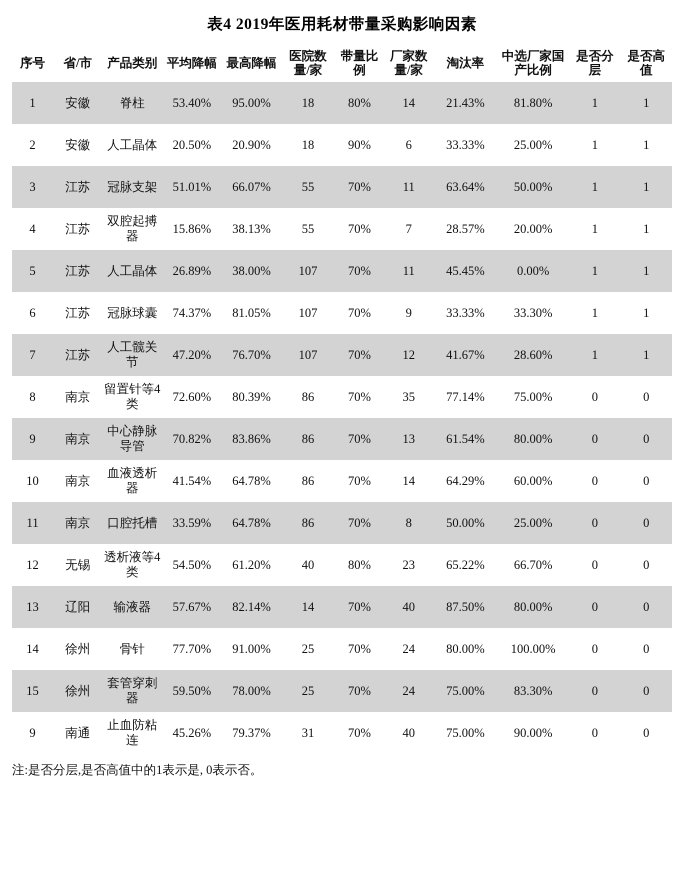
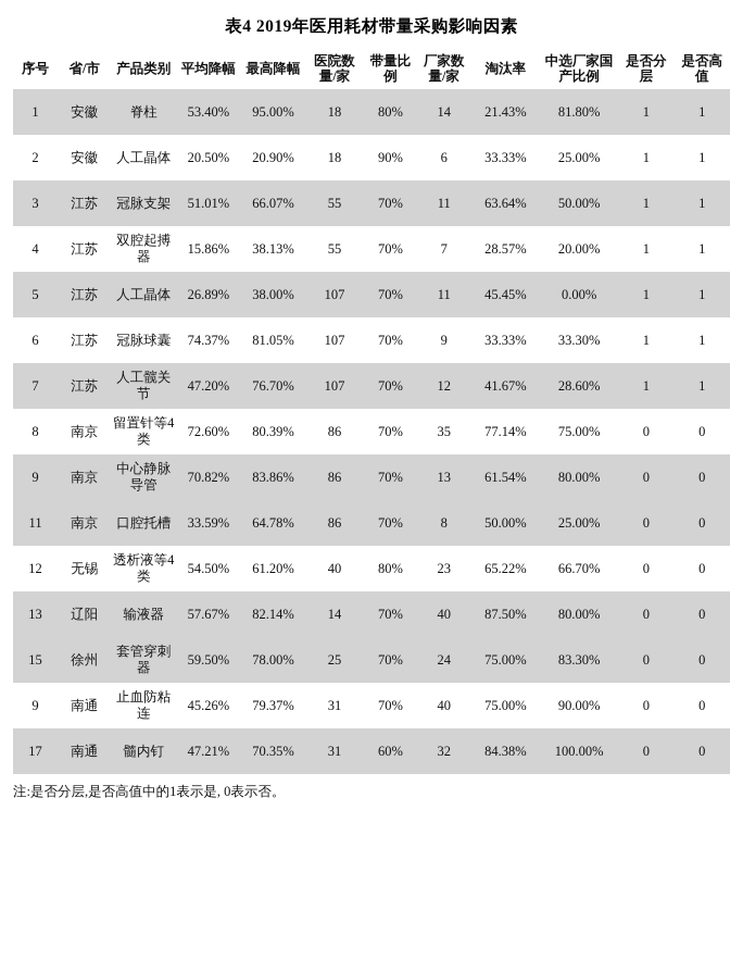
  表4 2019年医用耗材带量采购影响因素
  序号	省/市	产品类别	平均降幅	最高降幅	医院数量/家	带量比例	厂家数量/家	淘汰率	中选厂家国产比例	是否分层	是否高值
  1	安徽	脊柱	53.40%	95.00%	18	80%	14	21.43%	81.80%	1	1
  2	安徽	人工晶体	20.50%	20.90%	18	90%	6	33.33%	25.00%	1	1
  3	江苏	冠脉支架	51.01%	66.07%	55	70%	11	63.64%	50.00%	1	1
  4	江苏	双腔起搏器	15.86%	38.13%	55	70%	7	28.57%	20.00%	1	1
  5	江苏	人工晶体	26.89%	38.00%	107	70%	11	45.45%	0.00%	1	1
  6	江苏	冠脉球囊	74.37%	81.05%	107	70%	9	33.33%	33.30%	1	1
  7	江苏	人工髋关节	47.20%	76.70%	107	70%	12	41.67%	28.60%	1	1
  8	南京	留置针等4类	72.60%	80.39%	86	70%	35	77.14%	75.00%	0	0
  9	南京	中心静脉导管	70.82%	83.86%	86	70%	13	61.54%	80.00%	0	0
- 10	南京	血液透析器	41.54%	64.78%	86	70%	14	64.29%	60.00%	0	0
  11	南京	口腔托槽	33.59%	64.78%	86	70%	8	50.00%	25.00%	0	0
  12	无锡	透析液等4类	54.50%	61.20%	40	80%	23	65.22%	66.70%	0	0
  13	辽阳	输液器	57.67%	82.14%	14	70%	40	87.50%	80.00%	0	0
- 14	徐州	骨针	77.70%	91.00%	25	70%	24	80.00%	100.00%	0	0
  15	徐州	套管穿刺器	59.50%	78.00%	25	70%	24	75.00%	83.30%	0	0
  9	南通	止血防粘连	45.26%	79.37%	31	70%	40	75.00%	90.00%	0	0
+ 17	南通	髓内钉	47.21%	70.35%	31	60%	32	84.38%	100.00%	0	0
  注:是否分层,是否高值中的1表示是, 0表示否。
